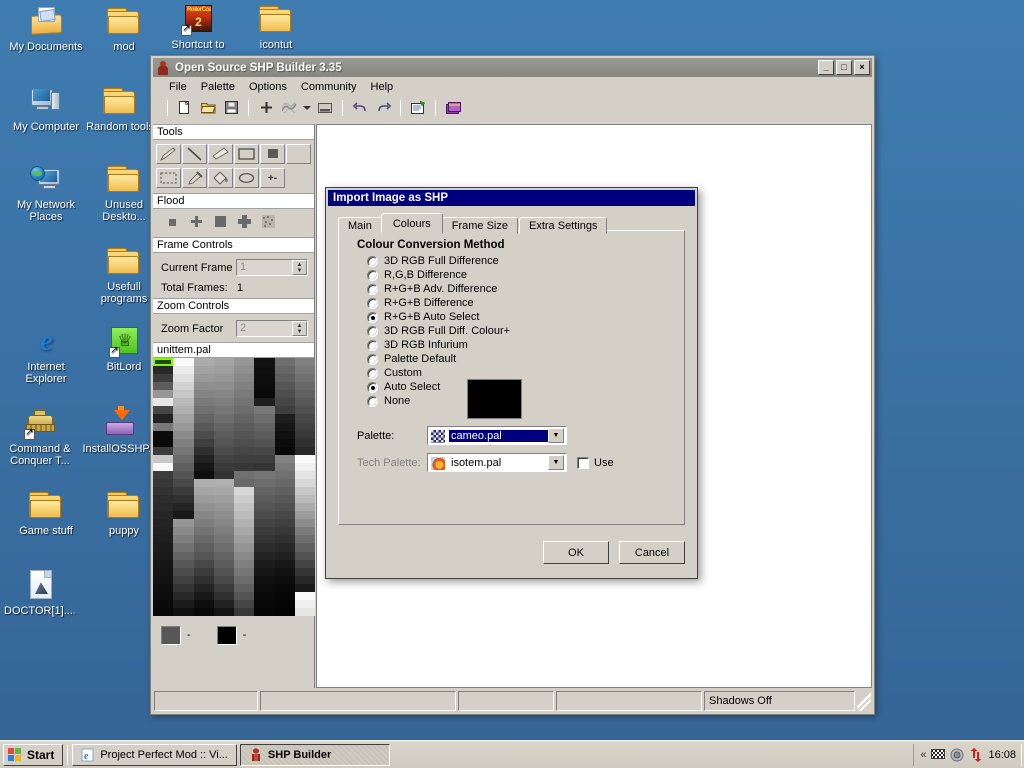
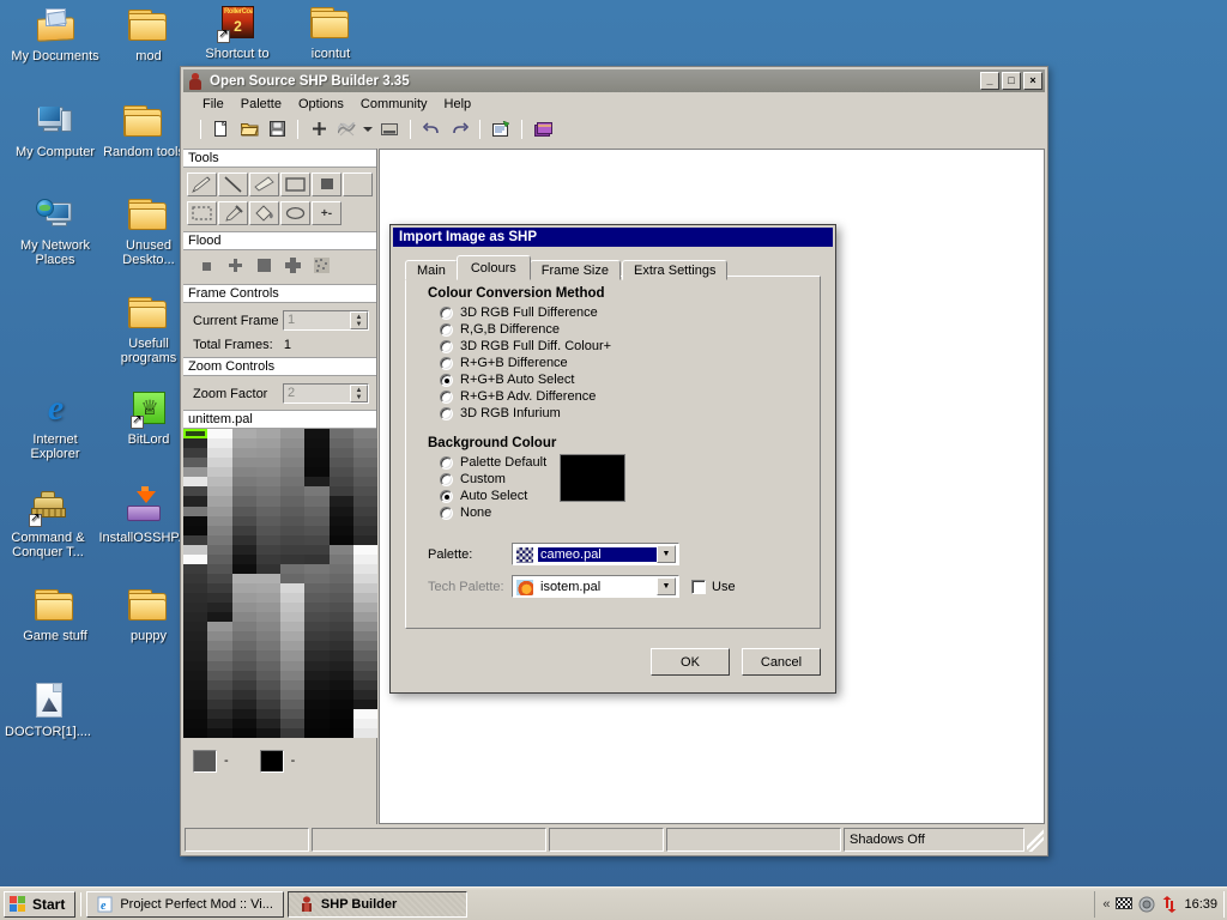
  My Documents
  mod
  2
  Shortcut to
  icontut
  My Computer
  Random tool
  My Network Places
  Unused Deskto...
  Usefull programs
  e
  Internet Explorer
  ♕
  BitLord
  Command & Conquer T...
  InstallOSSHP
  Game stuff
  puppy
  DOCTOR[1]....
  Open Source SHP Builder 3.35
  _
  □
  ×
  File
  Palette
  Options
  Community
  Help
  Tools
  +-
  Flood
  Frame Controls
  Current Frame
  1
  Total Frames: 1
  Zoom Controls
  Zoom Factor
  2
  unittem.pal
  -
  -
  Shadows Off
  Import Image as SHP
  Main
  Colours
  Frame Size
  Extra Settings
  Colour Conversion Method
  3D RGB Full Difference
  R,G,B Difference
- R+G+B Adv. Difference
+ 3D RGB Full Diff. Colour+
  R+G+B Difference
  R+G+B Auto Select
- 3D RGB Full Diff. Colour+
+ R+G+B Adv. Difference
  3D RGB Infurium
+ Background Colour
  Palette Default
  Custom
  Auto Select
  None
  Palette:
  cameo.pal
  Tech Palette:
  isotem.pal
  Use
  OK
  Cancel
  Start
  e
  Project Perfect Mod :: Vi...
  SHP Builder
  «
- 16:08
+ 16:39
